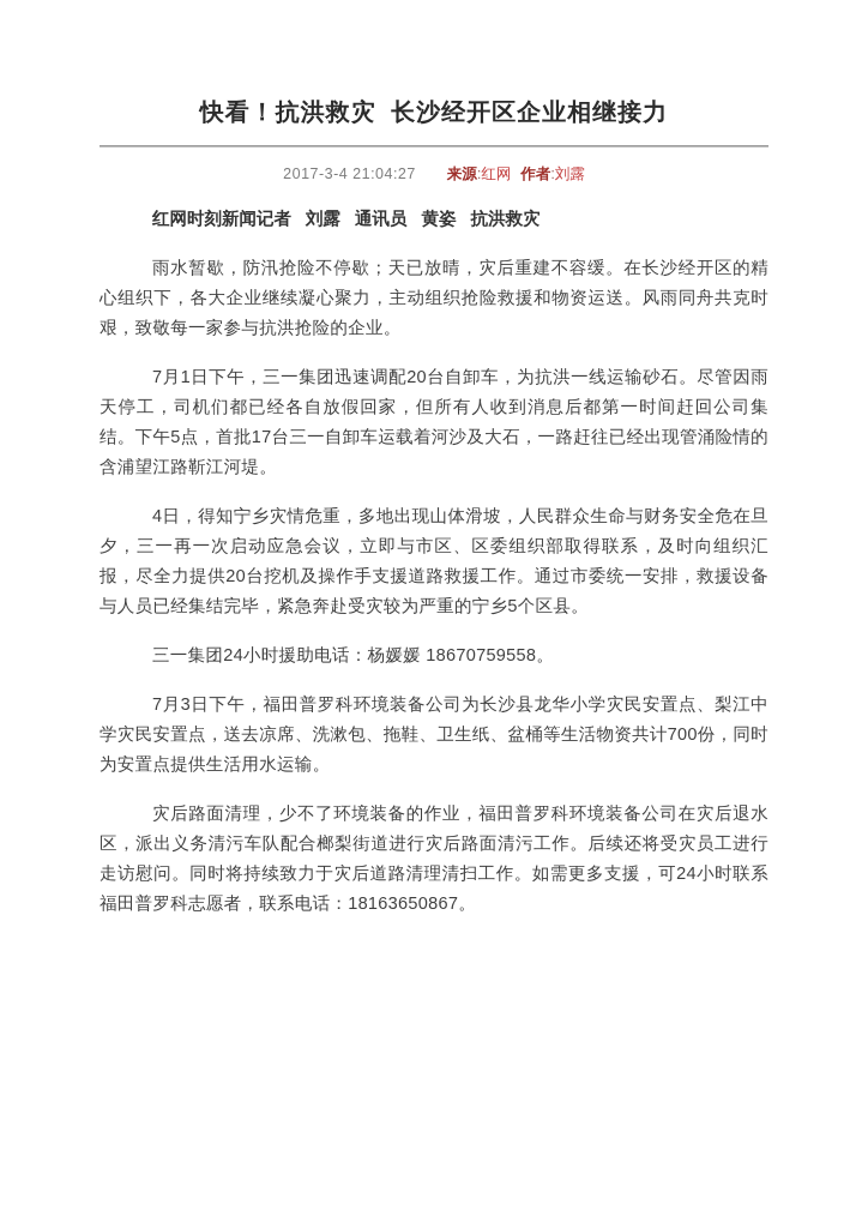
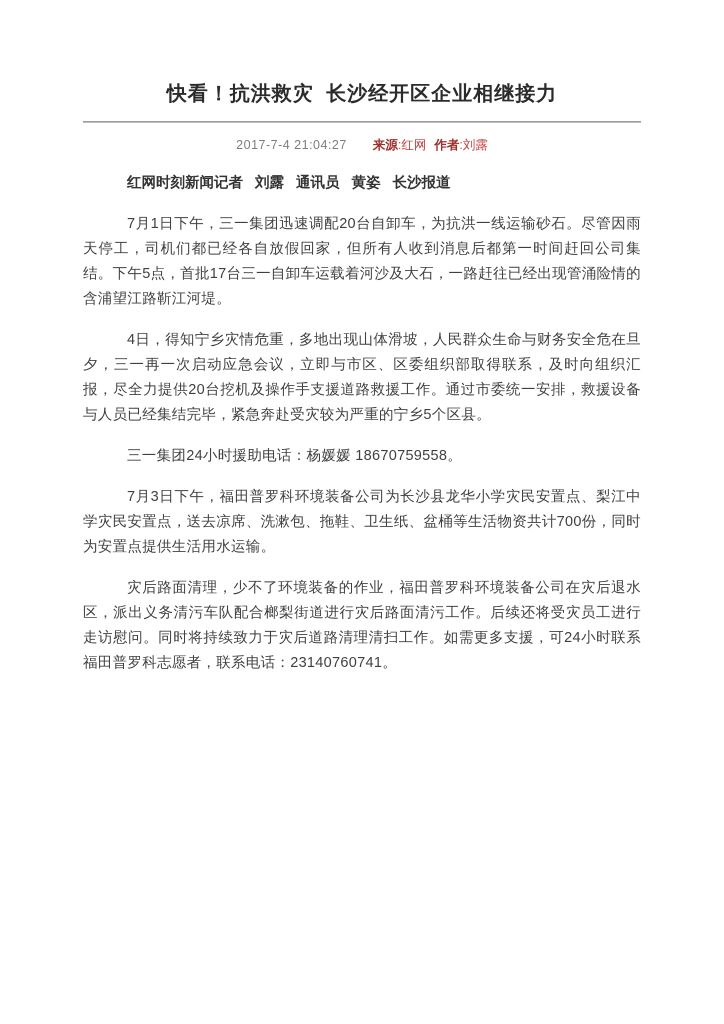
  快看！抗洪救灾 长沙经开区企业相继接力
- 2017-3-4 21:04:27 来源:红网 作者:刘露
+ 2017-7-4 21:04:27 来源:红网 作者:刘露
- 红网时刻新闻记者 刘露 通讯员 黄姿 抗洪救灾
+ 红网时刻新闻记者 刘露 通讯员 黄姿 长沙报道
- 雨水暂歇，防汛抢险不停歇；天已放晴，灾后重建不容缓。在长沙经开区的精心组织下，各大企业继续凝心聚力，主动组织抢险救援和物资运送。风雨同舟共克时艰，致敬每一家参与抗洪抢险的企业。
  7月1日下午，三一集团迅速调配20台自卸车，为抗洪一线运输砂石。尽管因雨天停工，司机们都已经各自放假回家，但所有人收到消息后都第一时间赶回公司集结。下午5点，首批17台三一自卸车运载着河沙及大石，一路赶往已经出现管涌险情的含浦望江路靳江河堤。
  4日，得知宁乡灾情危重，多地出现山体滑坡，人民群众生命与财务安全危在旦夕，三一再一次启动应急会议，立即与市区、区委组织部取得联系，及时向组织汇报，尽全力提供20台挖机及操作手支援道路救援工作。通过市委统一安排，救援设备与人员已经集结完毕，紧急奔赴受灾较为严重的宁乡5个区县。
  三一集团24小时援助电话：杨媛媛 18670759558。
  7月3日下午，福田普罗科环境装备公司为长沙县龙华小学灾民安置点、梨江中学灾民安置点，送去凉席、洗漱包、拖鞋、卫生纸、盆桶等生活物资共计700份，同时为安置点提供生活用水运输。
- 灾后路面清理，少不了环境装备的作业，福田普罗科环境装备公司在灾后退水区，派出义务清污车队配合榔梨街道进行灾后路面清污工作。后续还将受灾员工进行走访慰问。同时将持续致力于灾后道路清理清扫工作。如需更多支援，可24小时联系福田普罗科志愿者，联系电话：18163650867。
+ 灾后路面清理，少不了环境装备的作业，福田普罗科环境装备公司在灾后退水区，派出义务清污车队配合榔梨街道进行灾后路面清污工作。后续还将受灾员工进行走访慰问。同时将持续致力于灾后道路清理清扫工作。如需更多支援，可24小时联系福田普罗科志愿者，联系电话：23140760741。
